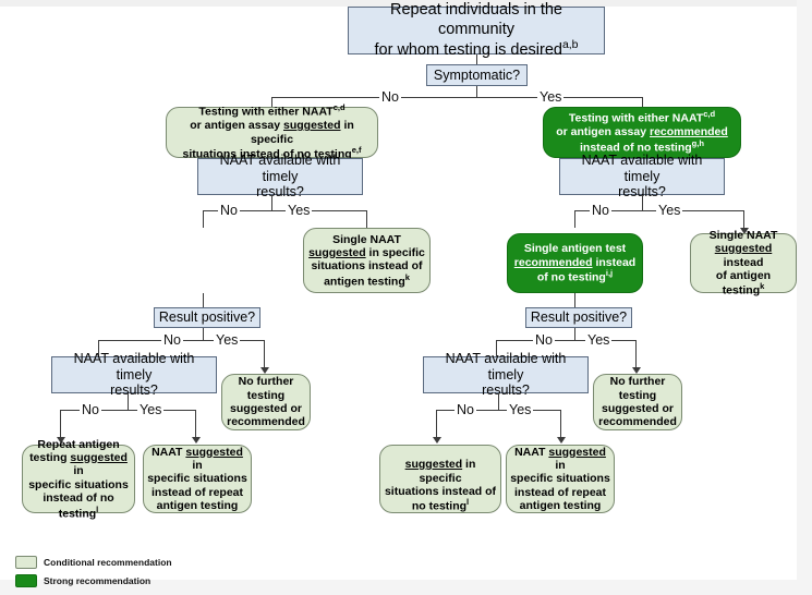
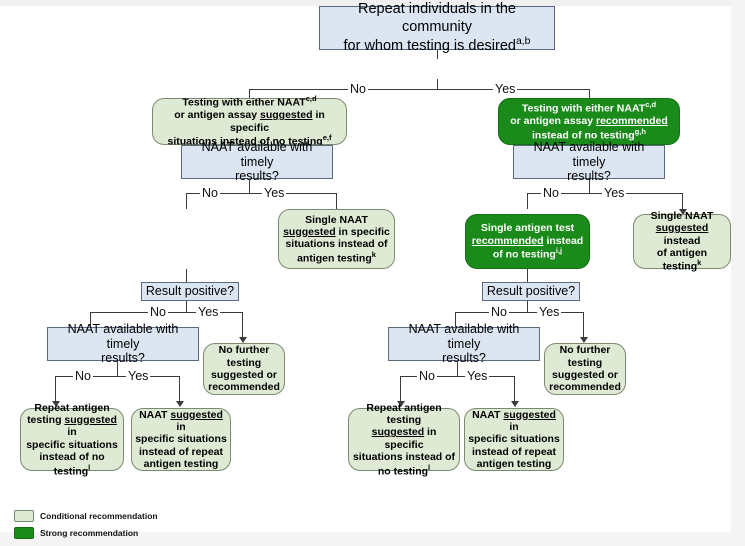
  Repeat individuals in the community
  for whom testing is desireda,b
- Symptomatic?
  No
  Yes
  Testing with either NAATc,d
  or antigen assay suggested in specific
  situations instead of no testinge,f
  NAAT available with timely
  results?
  No
  Yes
  Single NAAT
  suggested in specific
  situations instead of
  antigen testingk
  Result positive?
  No
  Yes
  NAAT available with timely
  results?
  No further
  testing
  suggested or
  recommended
  No
  Yes
  Repeat antigen
  testing suggested in
  specific situations
  instead of no testingl
  NAAT suggested in
  specific situations
  instead of repeat
  antigen testing
  Testing with either NAATc,d
  or antigen assay recommended
  instead of no testingg,h
  NAAT available with timely
  results?
  No
  Yes
  Single antigen test
  recommended instead
  of no testingi,j
  Single NAAT
  suggested instead
  of antigen testingk
  Result positive?
  No
  Yes
  NAAT available with timely
  results?
  No further
  testing
  suggested or
  recommended
  No
  Yes
+ Repeat antigen testing
  suggested in specific
  situations instead of
  no testingl
  NAAT suggested in
  specific situations
  instead of repeat
  antigen testing
  Conditional recommendation
  Strong recommendation
